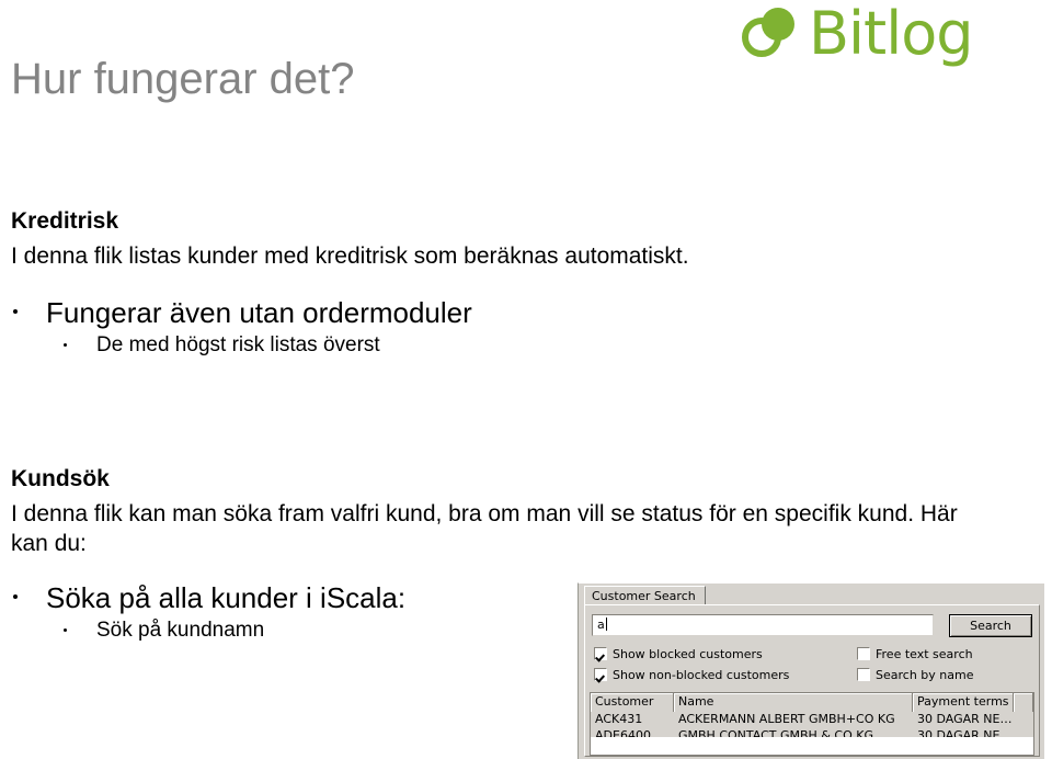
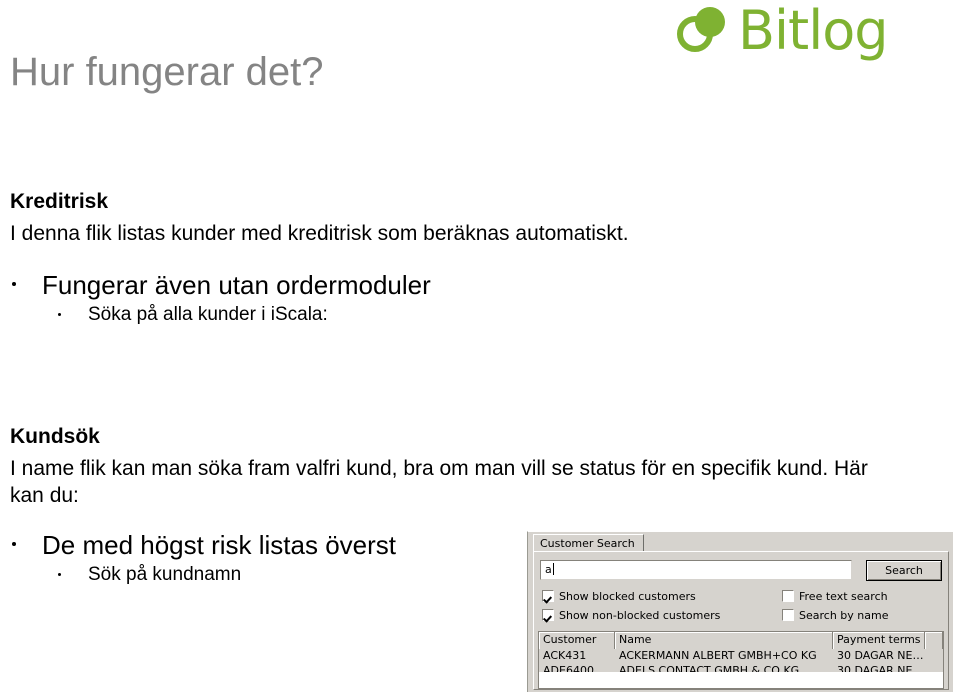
  Bitlog
  Hur fungerar det?
  Kreditrisk
  I denna flik listas kunder med kreditrisk som beräknas automatiskt.
  Fungerar även utan ordermoduler
- De med högst risk listas överst
+ Söka på alla kunder i iScala:
  Kundsök
- I denna flik kan man söka fram valfri kund, bra om man vill se status för en specifik kund. Här kan du:
+ I name flik kan man söka fram valfri kund, bra om man vill se status för en specifik kund. Här kan du:
- Söka på alla kunder i iScala:
+ De med högst risk listas överst
  Sök på kundnamn
  Customer Search
  a
  Search
  Show blocked customers
  Show non-blocked customers
  Free text search
  Search by name
  Customer
  Name
  Payment terms
  ACK431
  ACKERMANN ALBERT GMBH+CO KG
  30 DAGAR NE…
  ADE6400
- GMBH CONTACT GMBH & CO KG
+ ADELS CONTACT GMBH & CO KG
  30 DAGAR NE
